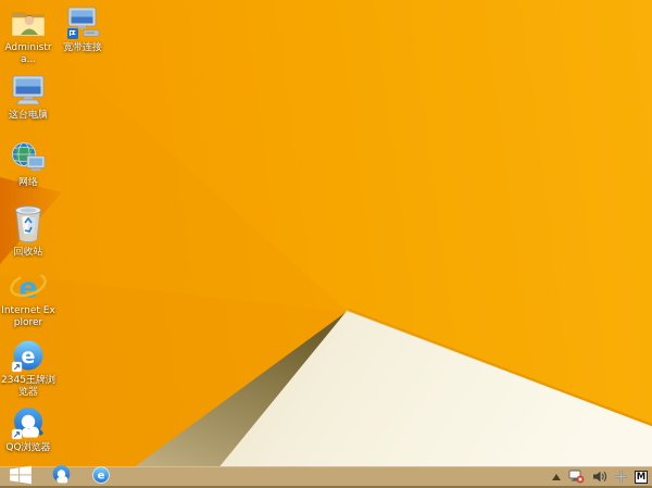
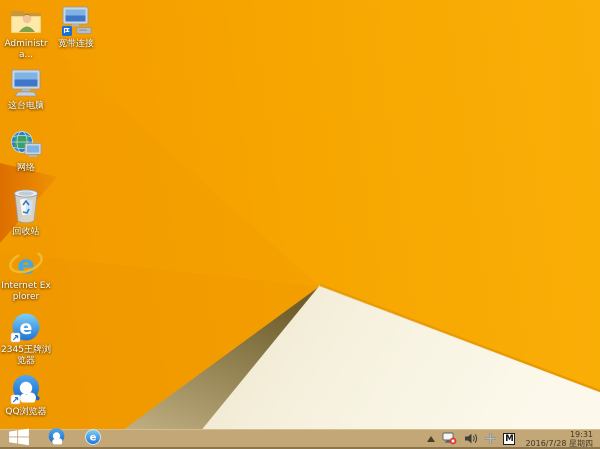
  Administra...
  宽带连接
  这台电脑
  网络
  回收站
  e
  Internet Explorer
  e
  2345王牌浏览器
  QQ浏览器
  e
  M
+ 19:31
+ 2016/7/28 星期四
